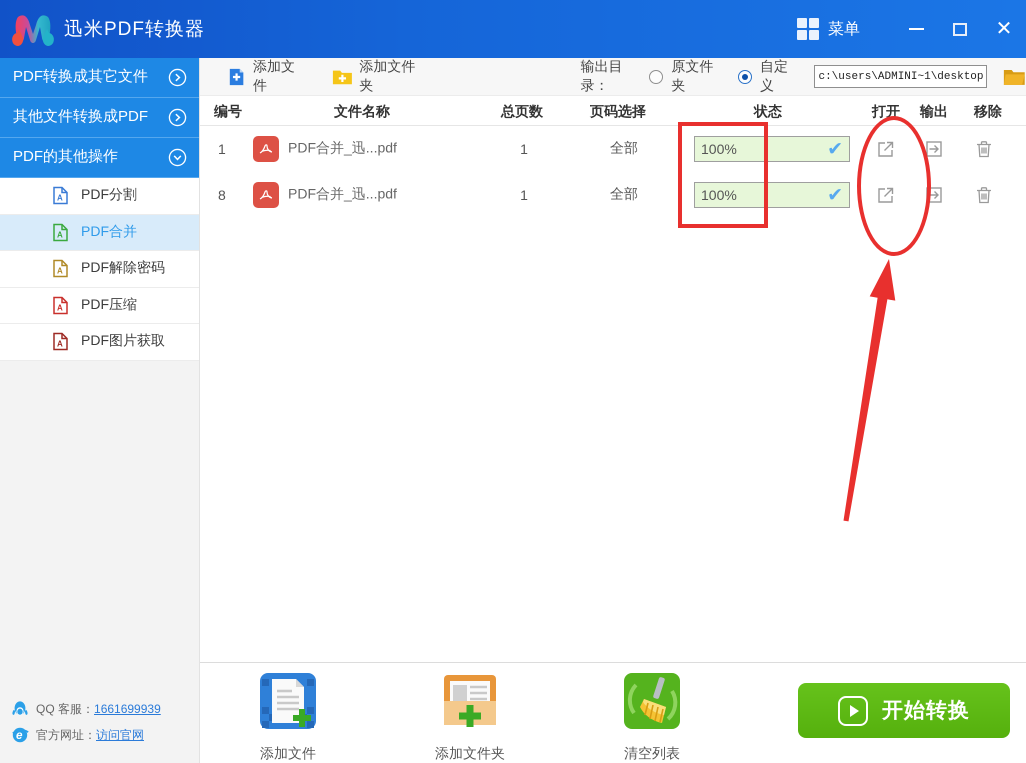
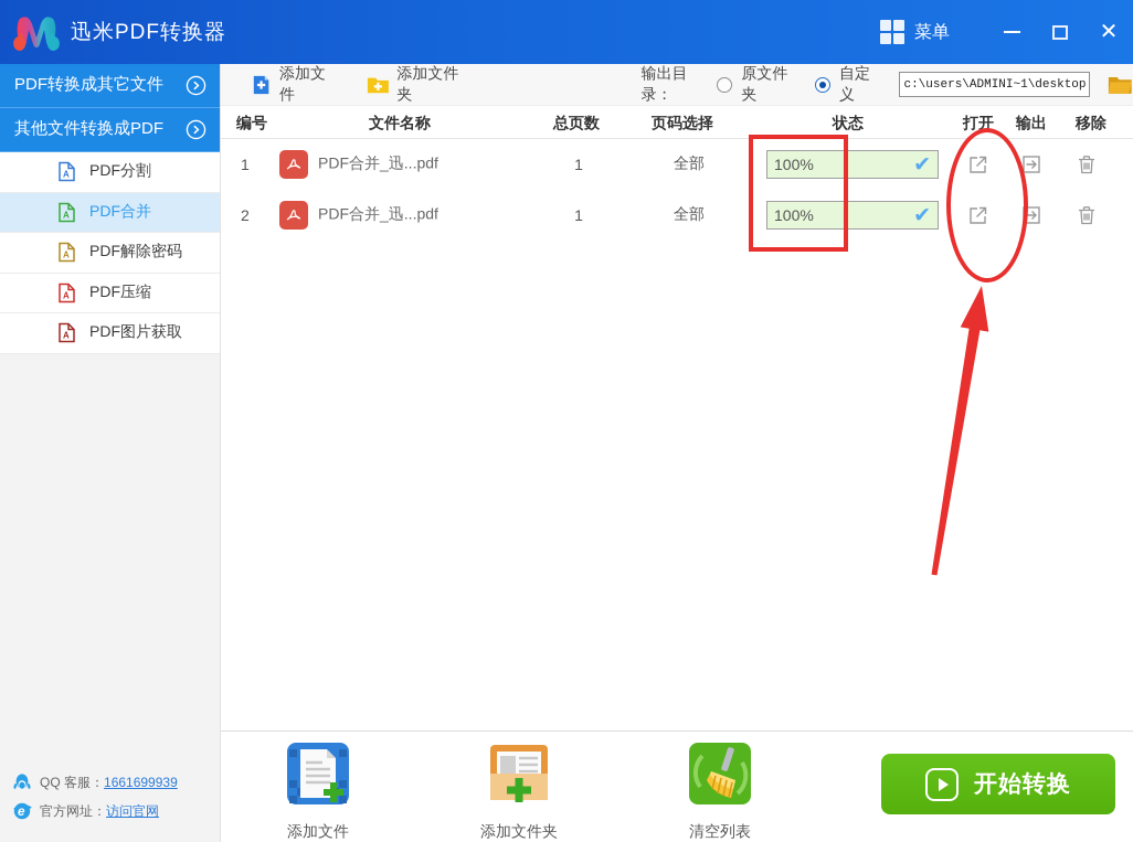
  迅米PDF转换器
  菜单
  ✕
  PDF转换成其它文件
  其他文件转换成PDF
- PDF的其他操作
  A
  PDF分割
  A
  PDF合并
  A
  PDF解除密码
  A
  PDF压缩
  A
  PDF图片获取
  QQ 客服：
  1661699939
  e
  官方网址：
  访问官网
  添加文件
  添加文件夹
  输出目录：
  原文件夹
  自定义
  c:\users\ADMINI~1\desktop
  编号
  文件名称
  总页数
  页码选择
  状态
  打开
  输出
  移除
  1
  PDF合并_迅...pdf
  1
  全部
  100%
  ✔
- 8
+ 2
  PDF合并_迅...pdf
  1
  全部
  100%
  ✔
  添加文件
  添加文件夹
  清空列表
  开始转换
